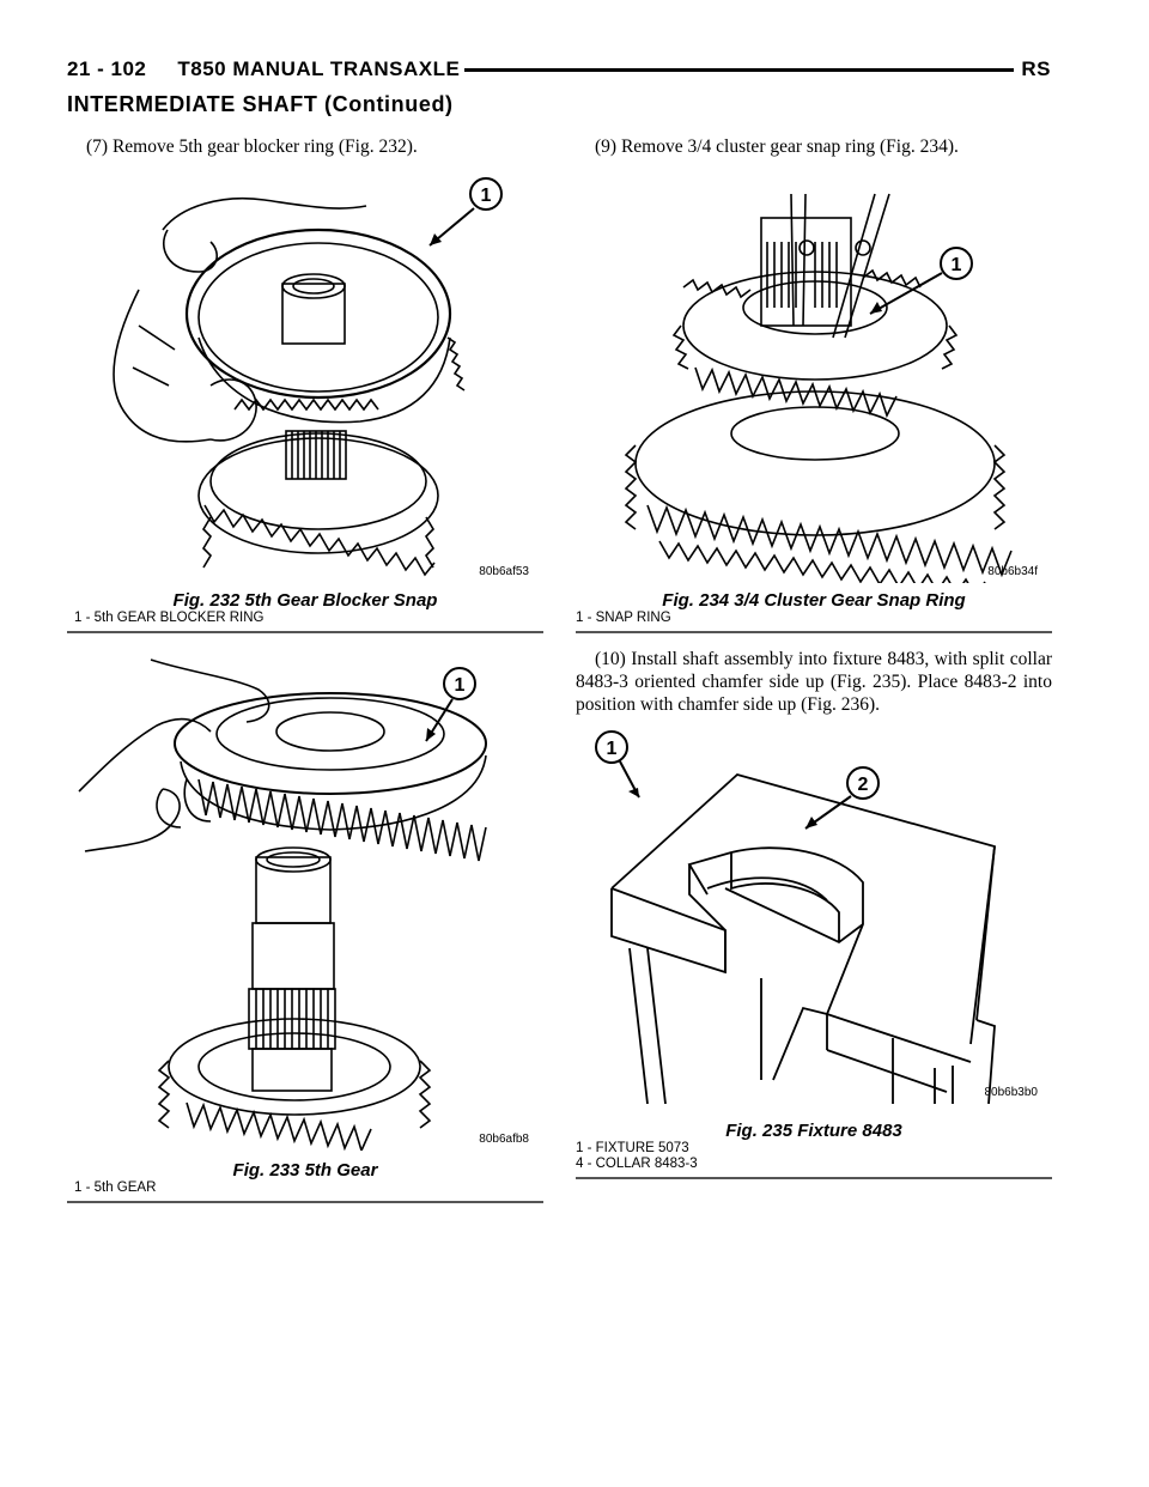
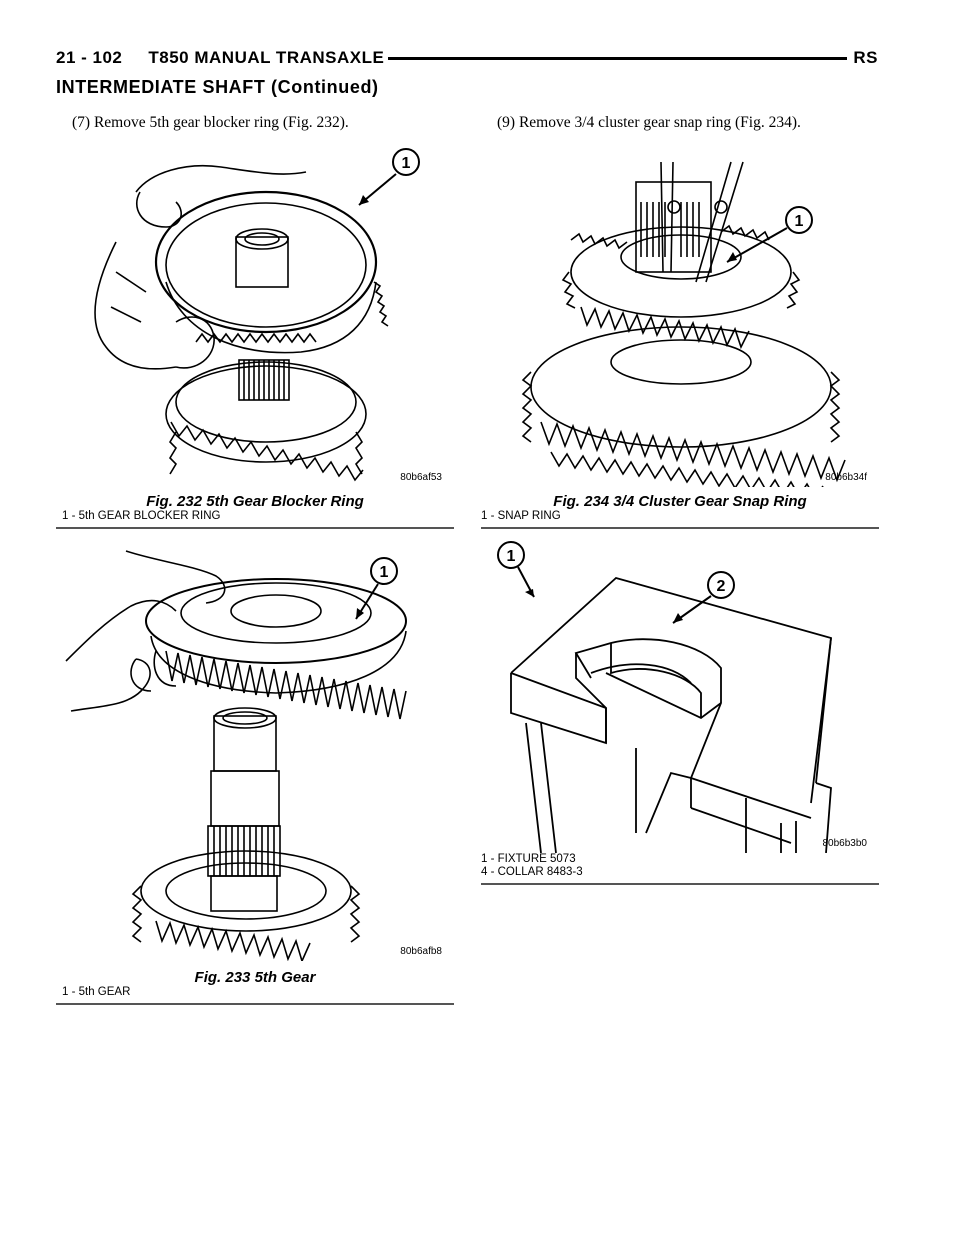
  21 - 102
  T850 MANUAL TRANSAXLE
  RS
  INTERMEDIATE SHAFT (Continued)
  (7) Remove 5th gear blocker ring (Fig. 232).
  1
  80b6af53
- Fig. 232 5th Gear Blocker Snap
+ Fig. 232 5th Gear Blocker Ring
  1 - 5th GEAR BLOCKER RING
  1
  80b6afb8
  Fig. 233 5th Gear
  1 - 5th GEAR
  (9) Remove 3/4 cluster gear snap ring (Fig. 234).
  1
  80b6b34f
  Fig. 234 3/4 Cluster Gear Snap Ring
  1 - SNAP RING
- (10) Install shaft assembly into fixture 8483, with split collar 8483-3 oriented chamfer side up (Fig. 235). Place 8483-2 into position with chamfer side up (Fig. 236).
  1
  2
  80b6b3b0
- Fig. 235 Fixture 8483
  1 - FIXTURE 5073
  4 - COLLAR 8483-3
